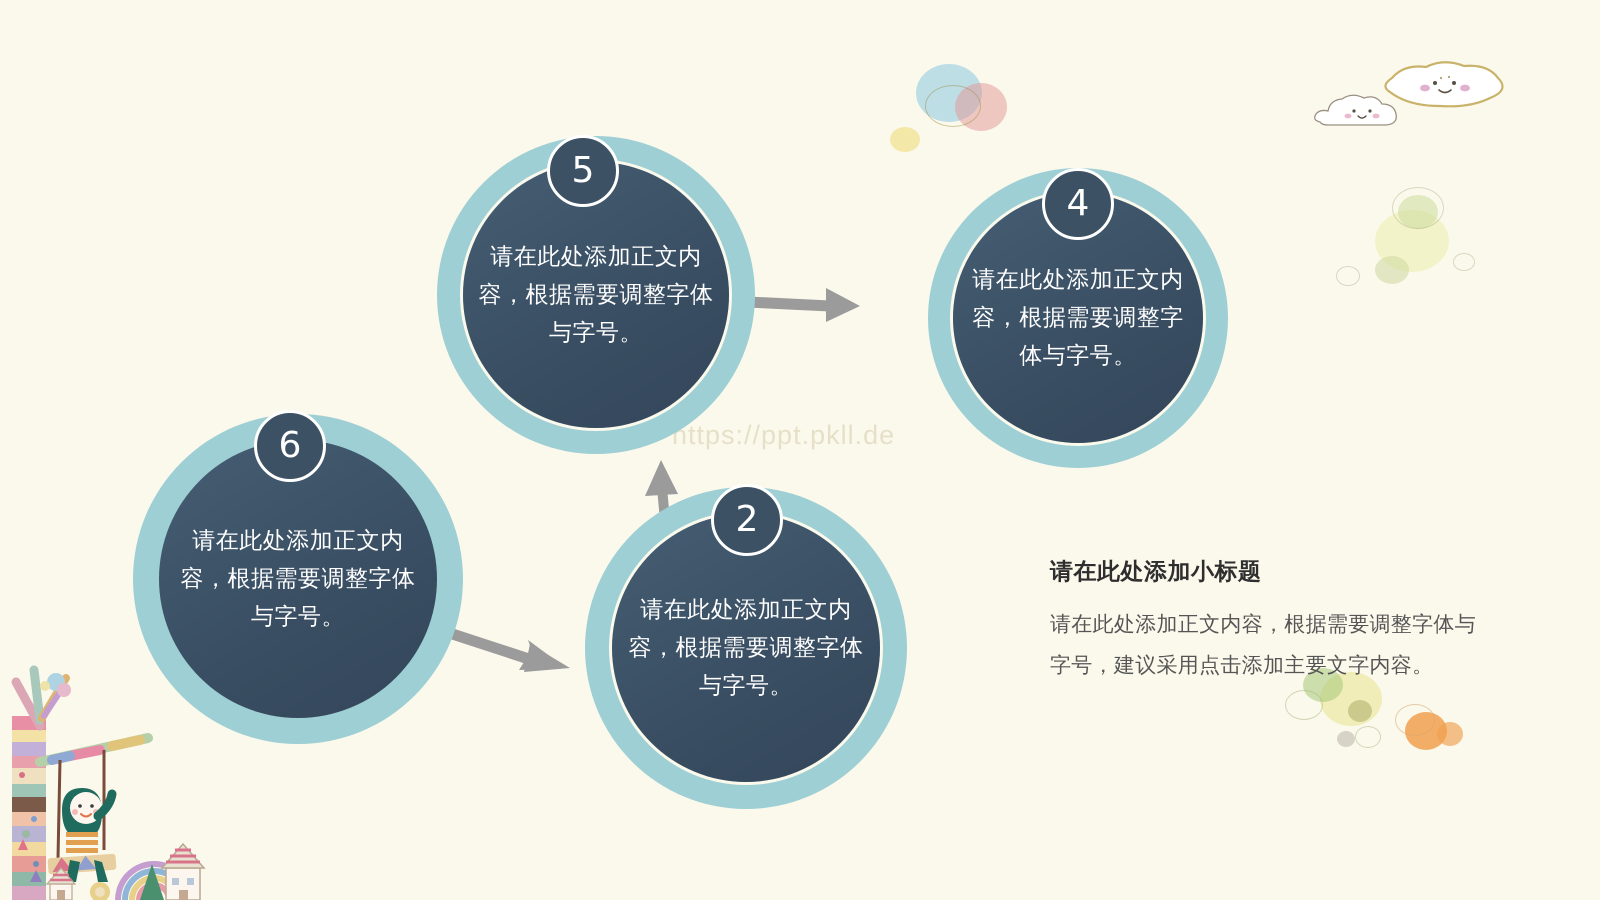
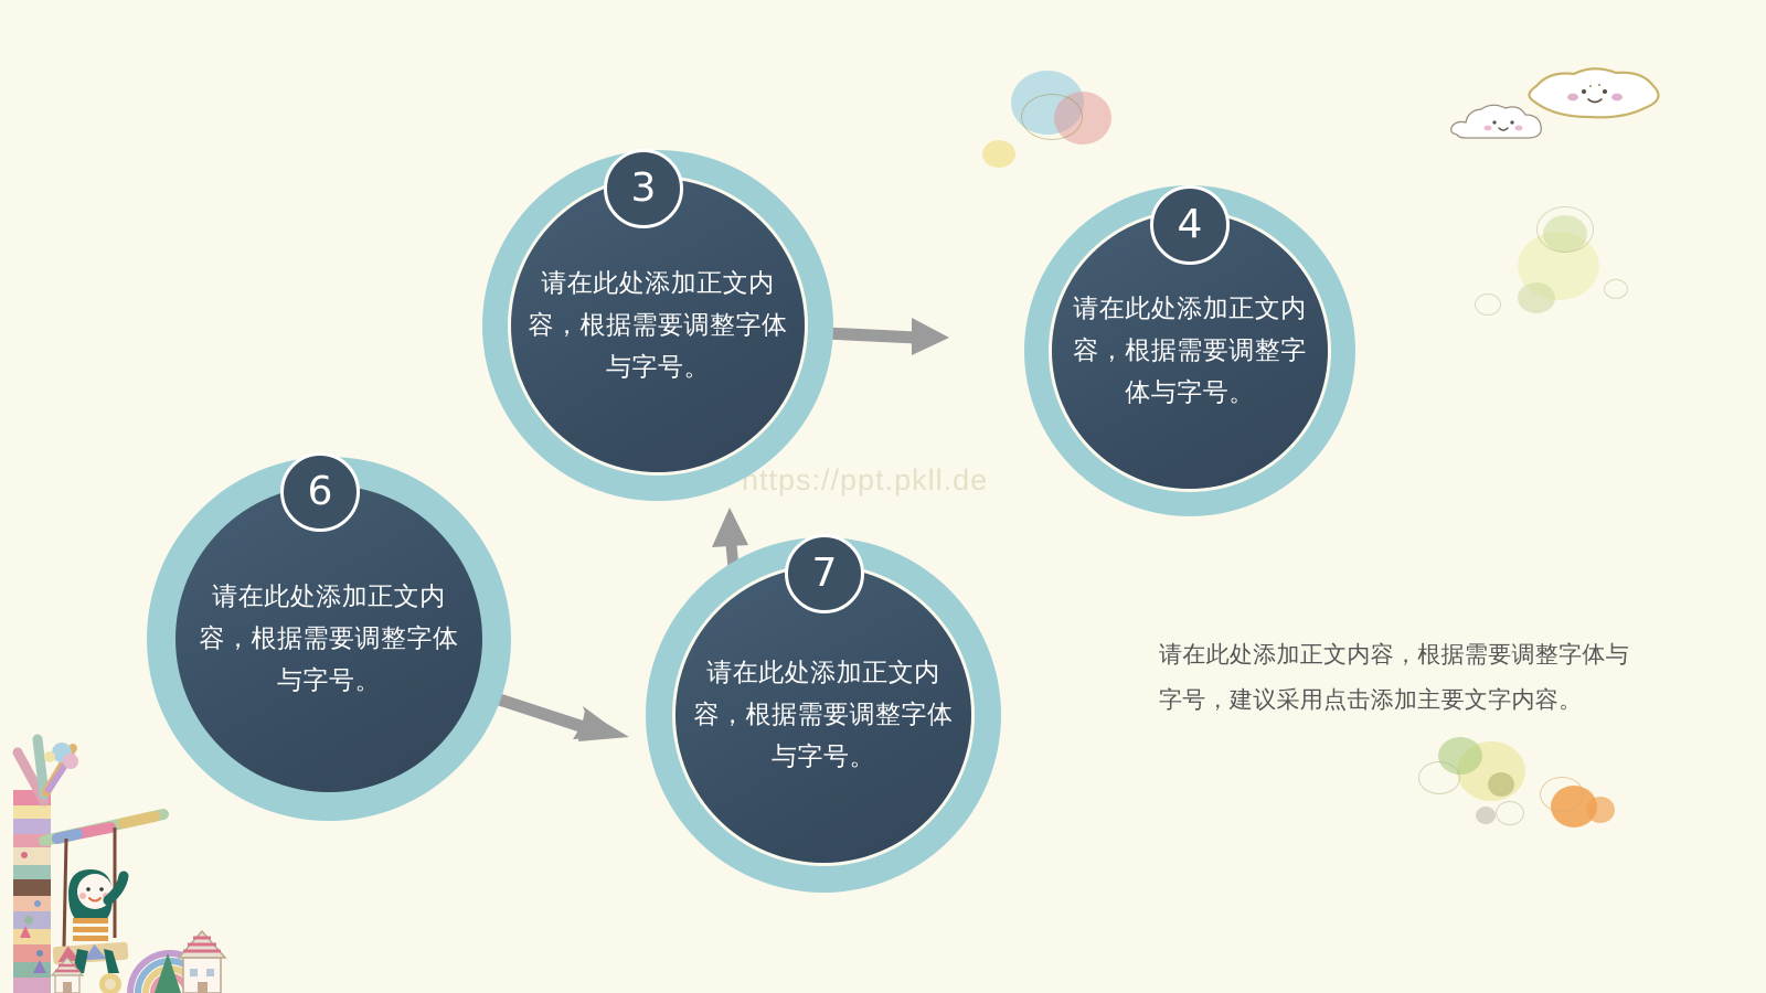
  https://ppt.pkll.de
  请在此处添加正文内容，根据需要调整字体与字号。
  6
  请在此处添加正文内容，根据需要调整字体与字号。
- 2
+ 7
  请在此处添加正文内容，根据需要调整字体与字号。
- 5
+ 3
  请在此处添加正文内容，根据需要调整字体与字号。
  4
- 请在此处添加小标题
  请在此处添加正文内容，根据需要调整字体与字号，建议采用点击添加主要文字内容。
